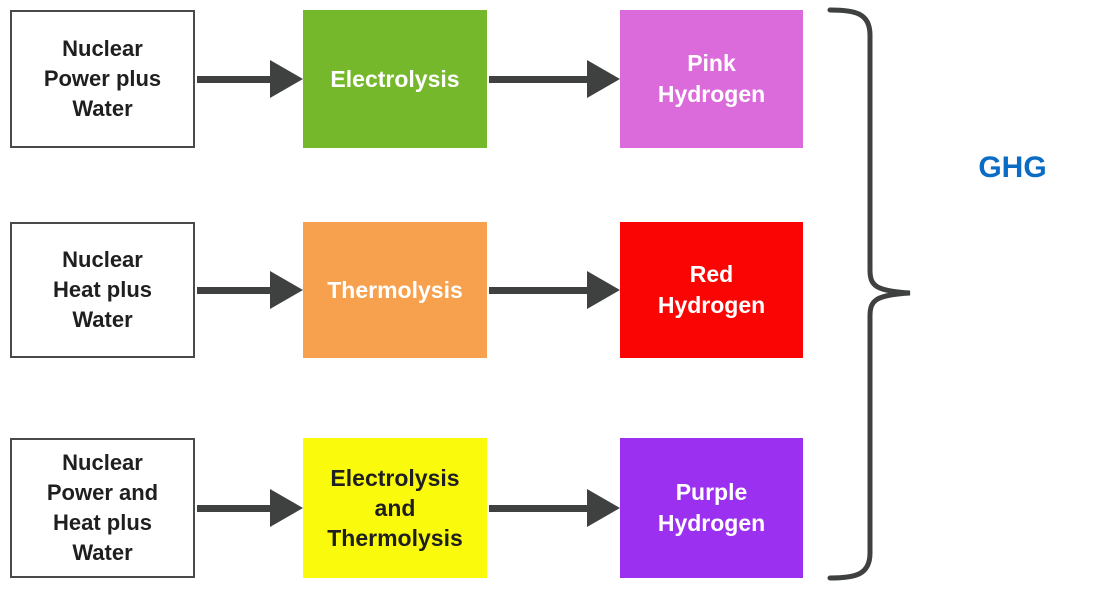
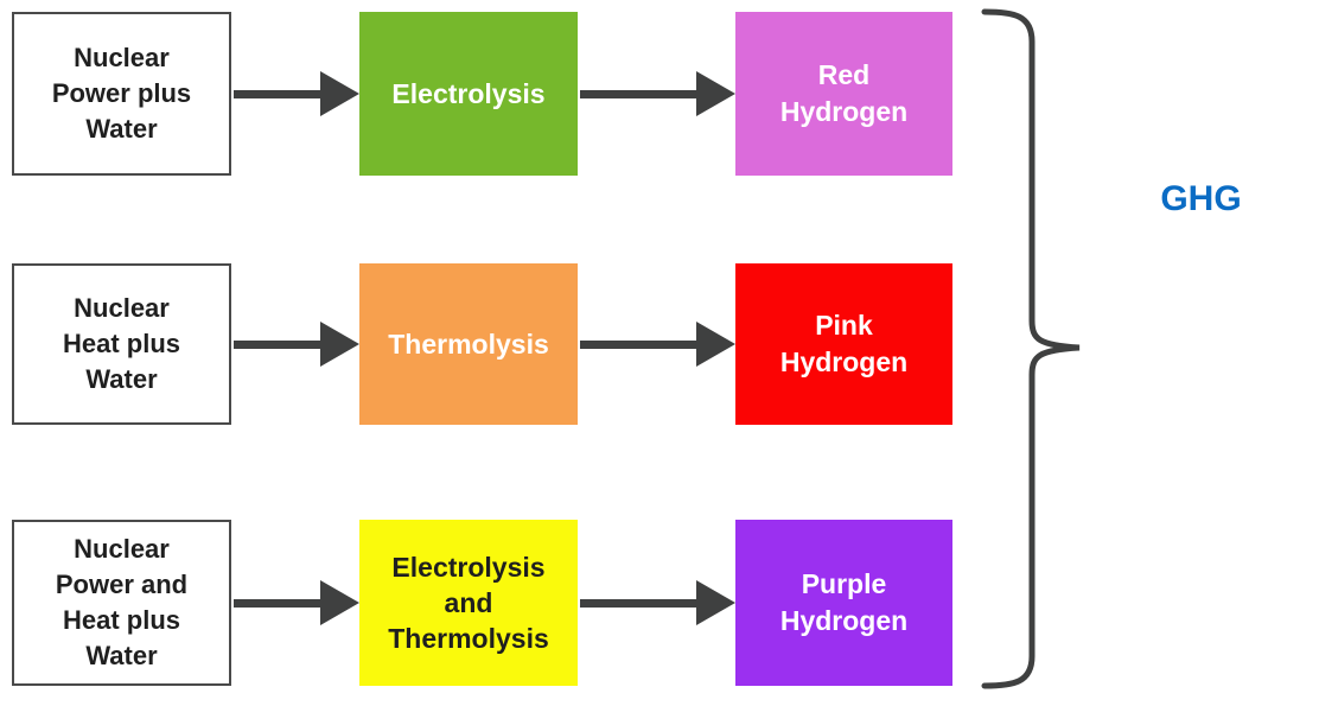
  Nuclear
  Power plus
  Water
  Electrolysis
- Pink
+ Red
  Hydrogen
  Nuclear
  Heat plus
  Water
  Thermolysis
- Red
+ Pink
  Hydrogen
  Nuclear
  Power and
  Heat plus
  Water
  Electrolysis
  and
  Thermolysis
  Purple
  Hydrogen
  GHG
